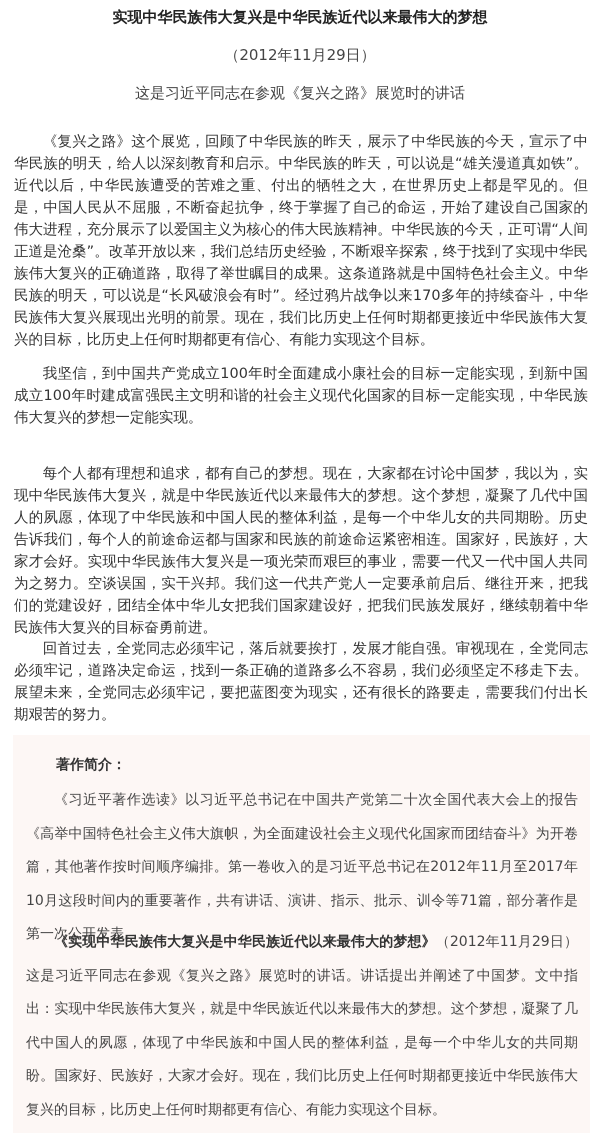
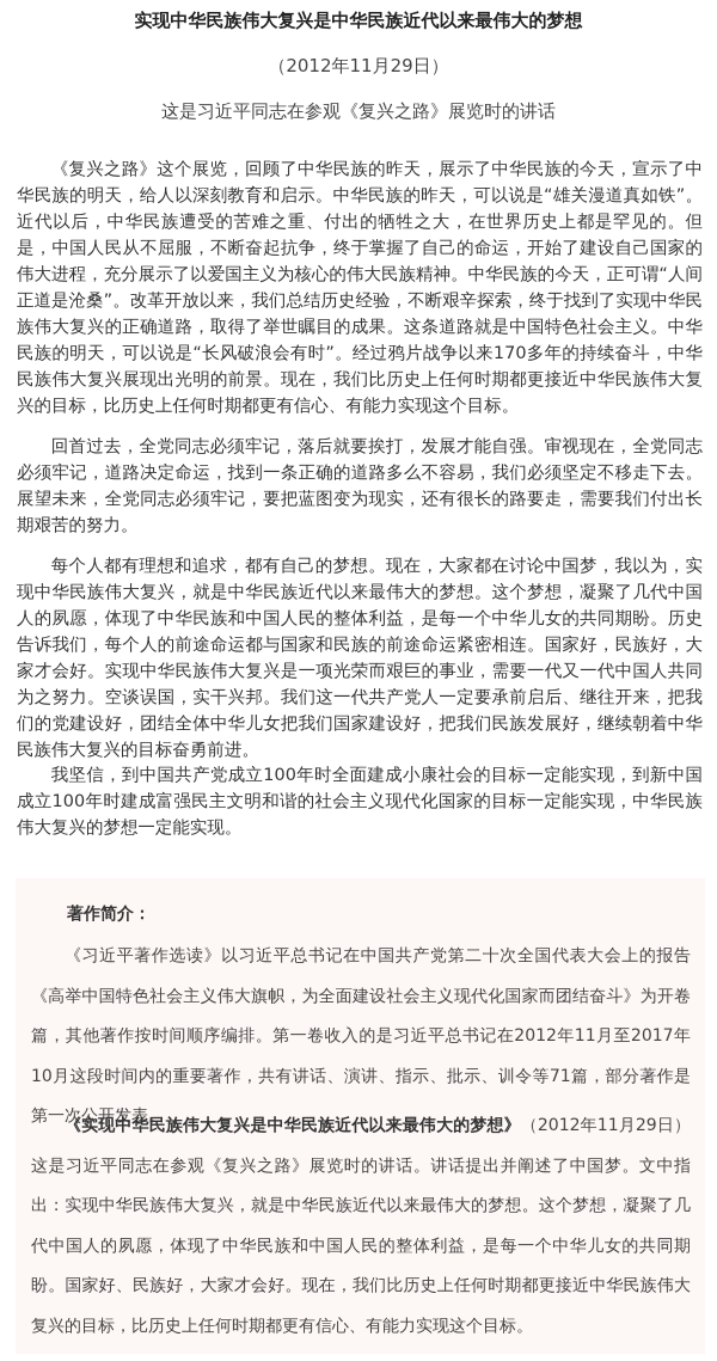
  实现中华民族伟大复兴是中华民族近代以来最伟大的梦想
  （2012年11月29日）
  这是习近平同志在参观《复兴之路》展览时的讲话
  《复兴之路》这个展览，回顾了中华民族的昨天，展示了中华民族的今天，宣示了中华民族的明天，给人以深刻教育和启示。中华民族的昨天，可以说是“雄关漫道真如铁”。近代以后，中华民族遭受的苦难之重、付出的牺牲之大，在世界历史上都是罕见的。但是，中国人民从不屈服，不断奋起抗争，终于掌握了自己的命运，开始了建设自己国家的伟大进程，充分展示了以爱国主义为核心的伟大民族精神。中华民族的今天，正可谓“人间正道是沧桑”。改革开放以来，我们总结历史经验，不断艰辛探索，终于找到了实现中华民族伟大复兴的正确道路，取得了举世瞩目的成果。这条道路就是中国特色社会主义。中华民族的明天，可以说是“长风破浪会有时”。经过鸦片战争以来170多年的持续奋斗，中华民族伟大复兴展现出光明的前景。现在，我们比历史上任何时期都更接近中华民族伟大复兴的目标，比历史上任何时期都更有信心、有能力实现这个目标。
- 我坚信，到中国共产党成立100年时全面建成小康社会的目标一定能实现，到新中国成立100年时建成富强民主文明和谐的社会主义现代化国家的目标一定能实现，中华民族伟大复兴的梦想一定能实现。
+ 回首过去，全党同志必须牢记，落后就要挨打，发展才能自强。审视现在，全党同志必须牢记，道路决定命运，找到一条正确的道路多么不容易，我们必须坚定不移走下去。展望未来，全党同志必须牢记，要把蓝图变为现实，还有很长的路要走，需要我们付出长期艰苦的努力。
  每个人都有理想和追求，都有自己的梦想。现在，大家都在讨论中国梦，我以为，实现中华民族伟大复兴，就是中华民族近代以来最伟大的梦想。这个梦想，凝聚了几代中国人的夙愿，体现了中华民族和中国人民的整体利益，是每一个中华儿女的共同期盼。历史告诉我们，每个人的前途命运都与国家和民族的前途命运紧密相连。国家好，民族好，大家才会好。实现中华民族伟大复兴是一项光荣而艰巨的事业，需要一代又一代中国人共同为之努力。空谈误国，实干兴邦。我们这一代共产党人一定要承前启后、继往开来，把我们的党建设好，团结全体中华儿女把我们国家建设好，把我们民族发展好，继续朝着中华民族伟大复兴的目标奋勇前进。
- 回首过去，全党同志必须牢记，落后就要挨打，发展才能自强。审视现在，全党同志必须牢记，道路决定命运，找到一条正确的道路多么不容易，我们必须坚定不移走下去。展望未来，全党同志必须牢记，要把蓝图变为现实，还有很长的路要走，需要我们付出长期艰苦的努力。
+ 我坚信，到中国共产党成立100年时全面建成小康社会的目标一定能实现，到新中国成立100年时建成富强民主文明和谐的社会主义现代化国家的目标一定能实现，中华民族伟大复兴的梦想一定能实现。
  著作简介：
  《习近平著作选读》以习近平总书记在中国共产党第二十次全国代表大会上的报告《高举中国特色社会主义伟大旗帜，为全面建设社会主义现代化国家而团结奋斗》为开卷篇，其他著作按时间顺序编排。第一卷收入的是习近平总书记在2012年11月至2017年10月这段时间内的重要著作，共有讲话、演讲、指示、批示、训令等71篇，部分著作是第一次公开发表。
  《实现中华民族伟大复兴是中华民族近代以来最伟大的梦想》（2012年11月29日）这是习近平同志在参观《复兴之路》展览时的讲话。讲话提出并阐述了中国梦。文中指出：实现中华民族伟大复兴，就是中华民族近代以来最伟大的梦想。这个梦想，凝聚了几代中国人的夙愿，体现了中华民族和中国人民的整体利益，是每一个中华儿女的共同期盼。国家好、民族好，大家才会好。现在，我们比历史上任何时期都更接近中华民族伟大复兴的目标，比历史上任何时期都更有信心、有能力实现这个目标。
